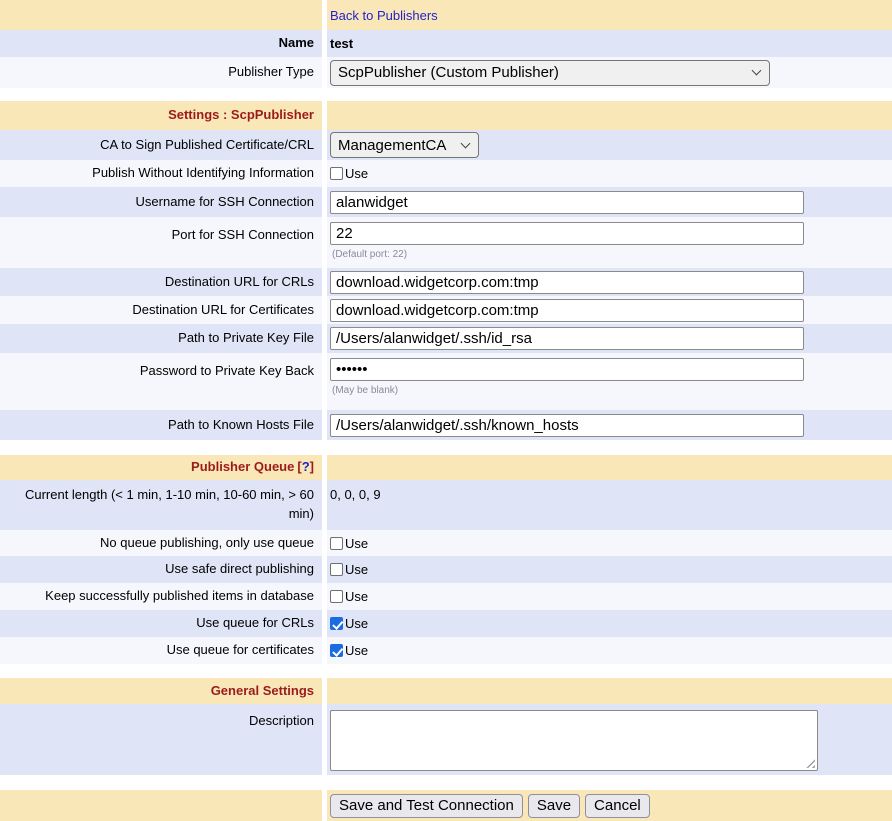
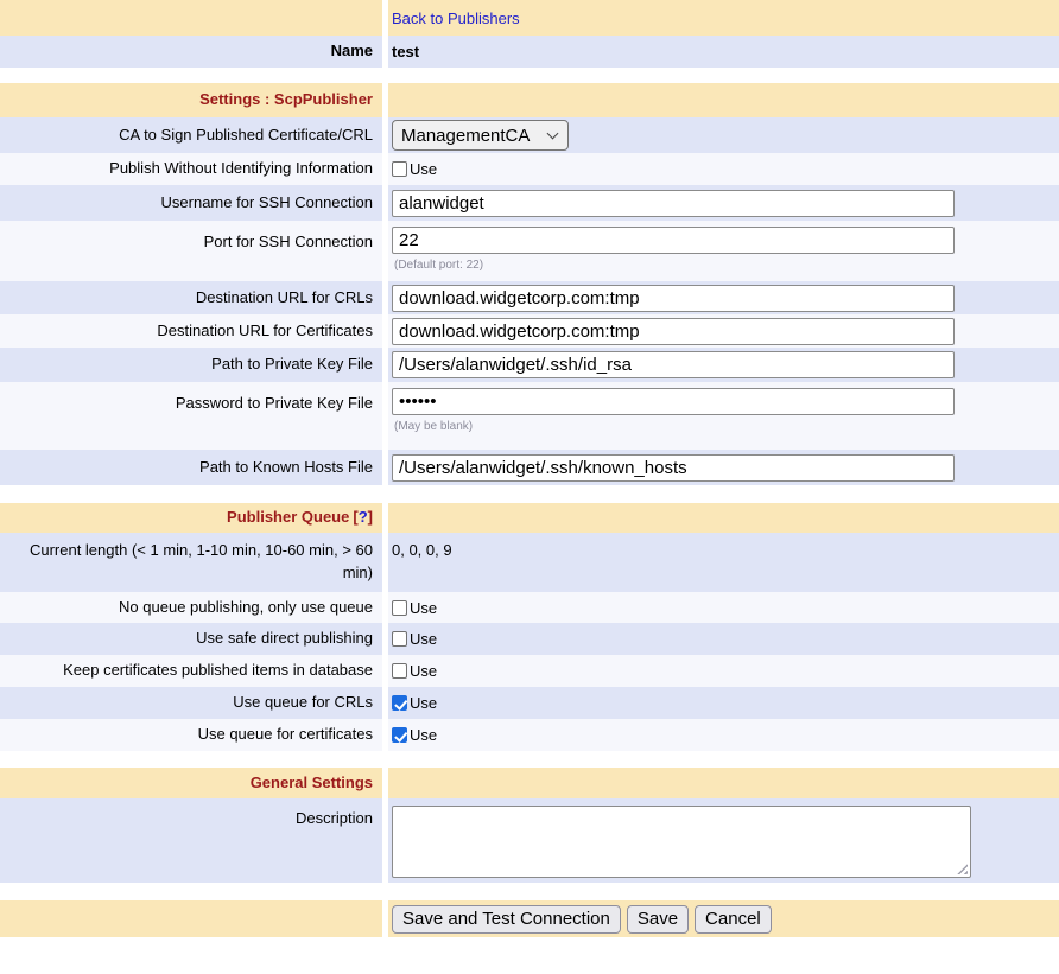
  Back to Publishers
  Name
  test
- Publisher Type
- ScpPublisher (Custom Publisher)
  Settings : ScpPublisher
  CA to Sign Published Certificate/CRL
  ManagementCA
  Publish Without Identifying Information
  Use
  Username for SSH Connection
  alanwidget
  Port for SSH Connection
  22
  (Default port: 22)
  Destination URL for CRLs
  download.widgetcorp.com:tmp
  Destination URL for Certificates
  download.widgetcorp.com:tmp
  Path to Private Key File
  /Users/alanwidget/.ssh/id_rsa
- Password to Private Key Back
+ Password to Private Key File
  ••••••
  (May be blank)
  Path to Known Hosts File
  /Users/alanwidget/.ssh/known_hosts
  Publisher Queue
  [?]
  Current length (< 1 min, 1-10 min, 10-60 min, > 60 min)
  0, 0, 0, 9
  No queue publishing, only use queue
  Use
  Use safe direct publishing
  Use
- Keep successfully published items in database
+ Keep certificates published items in database
  Use
  Use queue for CRLs
  Use
  Use queue for certificates
  Use
  General Settings
  Description
  Save and Test Connection
  Save
  Cancel
